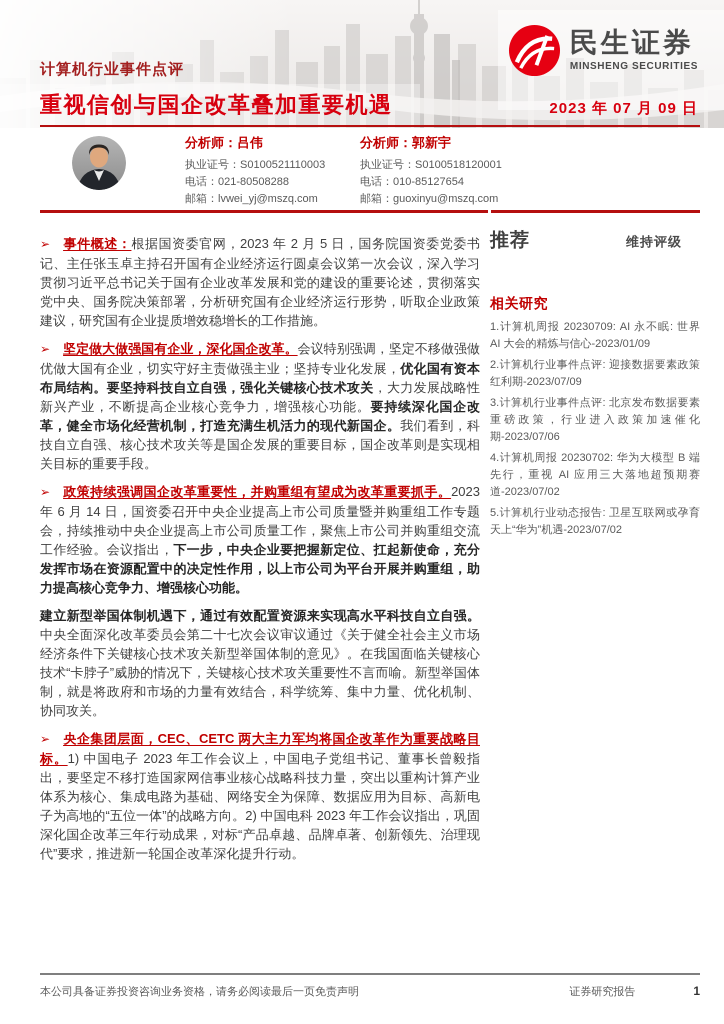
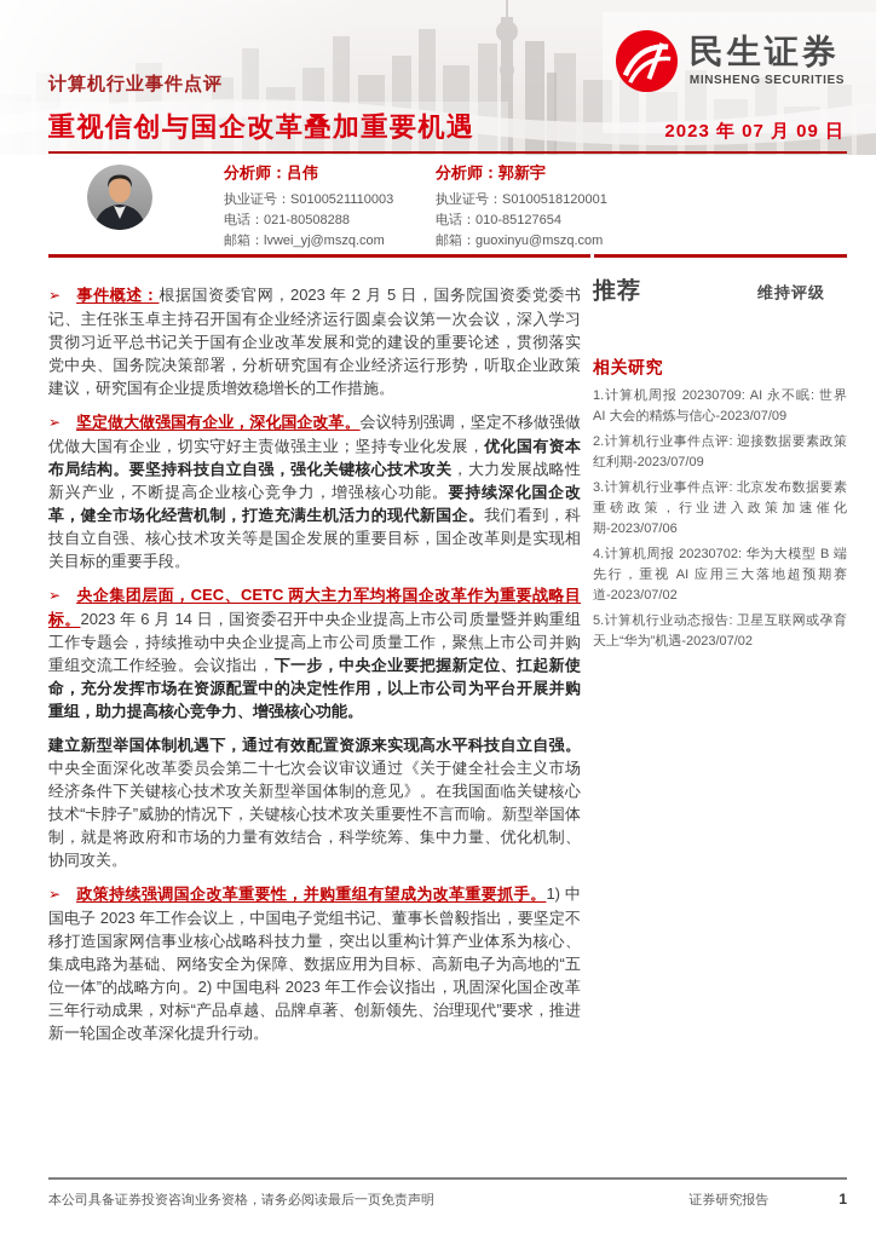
  民生证券
  MINSHENG SECURITIES
  计算机行业事件点评
  重视信创与国企改革叠加重要机遇
  2023 年 07 月 09 日
  分析师：吕伟
  执业证号：S0100521110003
  电话：021-80508288
  邮箱：lvwei_yj@mszq.com
  分析师：郭新宇
  执业证号：S0100518120001
  电话：010-85127654
  邮箱：guoxinyu@mszq.com
  ➢ 事件概述：根据国资委官网，2023 年 2 月 5 日，国务院国资委党委书记、主任张玉卓主持召开国有企业经济运行圆桌会议第一次会议，深入学习贯彻习近平总书记关于国有企业改革发展和党的建设的重要论述，贯彻落实党中央、国务院决策部署，分析研究国有企业经济运行形势，听取企业政策建议，研究国有企业提质增效稳增长的工作措施。
  ➢ 坚定做大做强国有企业，深化国企改革。会议特别强调，坚定不移做强做优做大国有企业，切实守好主责做强主业；坚持专业化发展，优化国有资本布局结构。要坚持科技自立自强，强化关键核心技术攻关，大力发展战略性新兴产业，不断提高企业核心竞争力，增强核心功能。要持续深化国企改革，健全市场化经营机制，打造充满生机活力的现代新国企。我们看到，科技自立自强、核心技术攻关等是国企发展的重要目标，国企改革则是实现相关目标的重要手段。
- ➢ 政策持续强调国企改革重要性，并购重组有望成为改革重要抓手。2023 年 6 月 14 日，国资委召开中央企业提高上市公司质量暨并购重组工作专题会，持续推动中央企业提高上市公司质量工作，聚焦上市公司并购重组交流工作经验。会议指出，下一步，中央企业要把握新定位、扛起新使命，充分发挥市场在资源配置中的决定性作用，以上市公司为平台开展并购重组，助力提高核心竞争力、增强核心功能。
+ ➢ 央企集团层面，CEC、CETC 两大主力军均将国企改革作为重要战略目标。2023 年 6 月 14 日，国资委召开中央企业提高上市公司质量暨并购重组工作专题会，持续推动中央企业提高上市公司质量工作，聚焦上市公司并购重组交流工作经验。会议指出，下一步，中央企业要把握新定位、扛起新使命，充分发挥市场在资源配置中的决定性作用，以上市公司为平台开展并购重组，助力提高核心竞争力、增强核心功能。
  建立新型举国体制机遇下，通过有效配置资源来实现高水平科技自立自强。中央全面深化改革委员会第二十七次会议审议通过《关于健全社会主义市场经济条件下关键核心技术攻关新型举国体制的意见》。在我国面临关键核心技术“卡脖子”威胁的情况下，关键核心技术攻关重要性不言而喻。新型举国体制，就是将政府和市场的力量有效结合，科学统筹、集中力量、优化机制、协同攻关。
- ➢ 央企集团层面，CEC、CETC 两大主力军均将国企改革作为重要战略目标。1) 中国电子 2023 年工作会议上，中国电子党组书记、董事长曾毅指出，要坚定不移打造国家网信事业核心战略科技力量，突出以重构计算产业体系为核心、集成电路为基础、网络安全为保障、数据应用为目标、高新电子为高地的“五位一体”的战略方向。2) 中国电科 2023 年工作会议指出，巩固深化国企改革三年行动成果，对标“产品卓越、品牌卓著、创新领先、治理现代”要求，推进新一轮国企改革深化提升行动。
+ ➢ 政策持续强调国企改革重要性，并购重组有望成为改革重要抓手。1) 中国电子 2023 年工作会议上，中国电子党组书记、董事长曾毅指出，要坚定不移打造国家网信事业核心战略科技力量，突出以重构计算产业体系为核心、集成电路为基础、网络安全为保障、数据应用为目标、高新电子为高地的“五位一体”的战略方向。2) 中国电科 2023 年工作会议指出，巩固深化国企改革三年行动成果，对标“产品卓越、品牌卓著、创新领先、治理现代”要求，推进新一轮国企改革深化提升行动。
  推荐
  维持评级
  相关研究
- 1.计算机周报 20230709: AI 永不眠: 世界 AI 大会的精炼与信心-2023/01/09
+ 1.计算机周报 20230709: AI 永不眠: 世界 AI 大会的精炼与信心-2023/07/09
  2.计算机行业事件点评: 迎接数据要素政策红利期-2023/07/09
  3.计算机行业事件点评: 北京发布数据要素重磅政策，行业进入政策加速催化期-2023/07/06
  4.计算机周报 20230702: 华为大模型 B 端先行，重视 AI 应用三大落地超预期赛道-2023/07/02
  5.计算机行业动态报告: 卫星互联网或孕育天上“华为”机遇-2023/07/02
  本公司具备证券投资咨询业务资格，请务必阅读最后一页免责声明
  证券研究报告
  1
